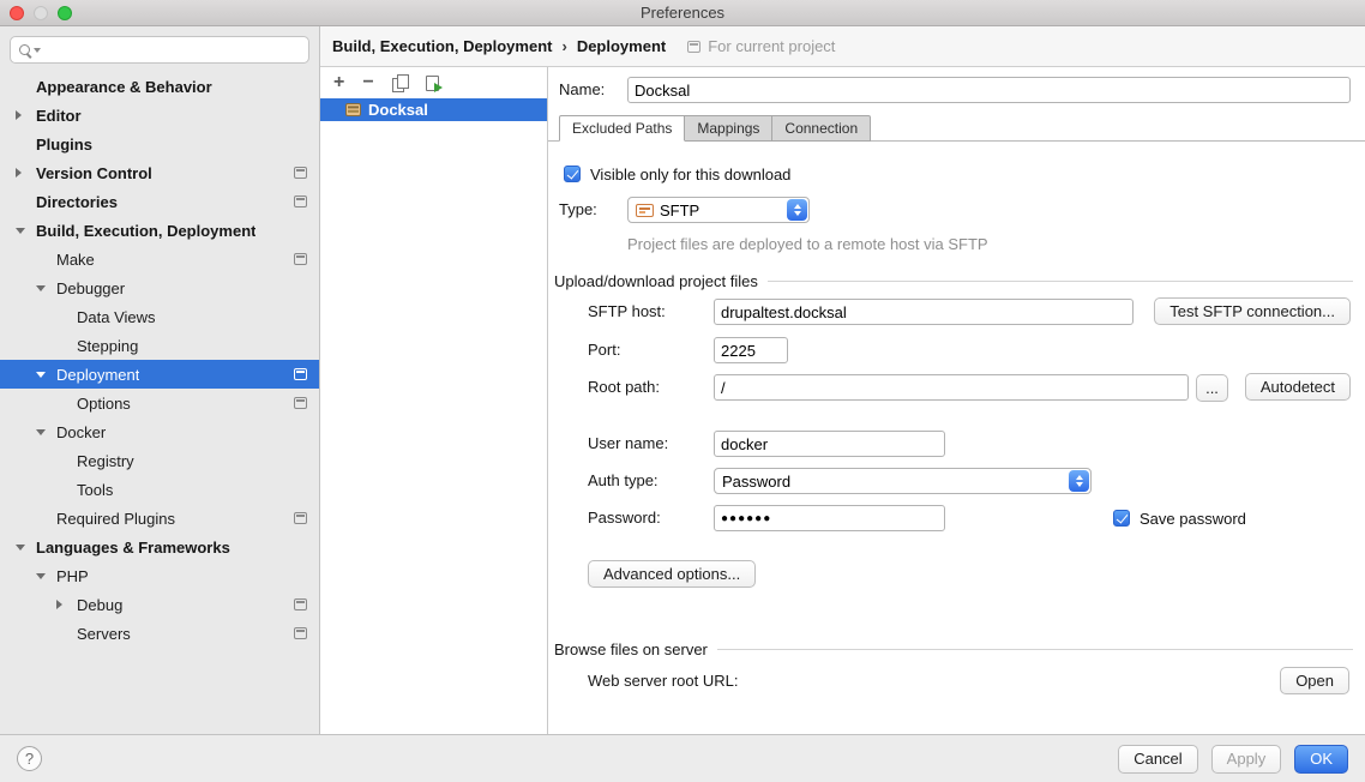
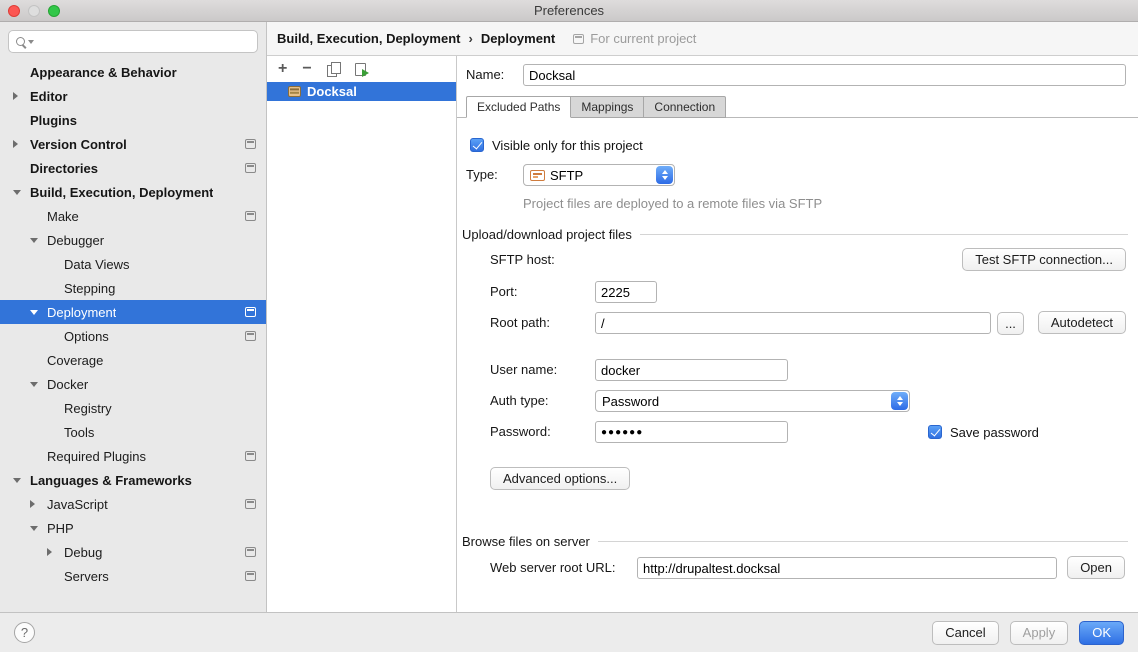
  Preferences
  Appearance & Behavior
  Editor
  Plugins
  Version Control
  Directories
  Build, Execution, Deployment
  Make
  Debugger
  Data Views
  Stepping
  Deployment
  Options
+ Coverage
  Docker
  Registry
  Tools
  Required Plugins
  Languages & Frameworks
+ JavaScript
  PHP
  Debug
  Servers
  Build, Execution, Deployment
  ›
  Deployment
  For current project
  +
  −
  Docksal
  Name:
  Docksal
  Excluded Paths
  Mappings
  Connection
- Visible only for this download
+ Visible only for this project
  Type:
  SFTP
- Project files are deployed to a remote host via SFTP
+ Project files are deployed to a remote files via SFTP
  Upload/download project files
  SFTP host:
- drupaltest.docksal
  Test SFTP connection...
  Port:
  2225
  Root path:
  /
  ...
  Autodetect
  User name:
  docker
  Auth type:
  Password
  Password:
  ●●●●●●
  Save password
  Advanced options...
  Browse files on server
  Web server root URL:
+ http://drupaltest.docksal
  Open
  ?
  Cancel
  Apply
  OK
